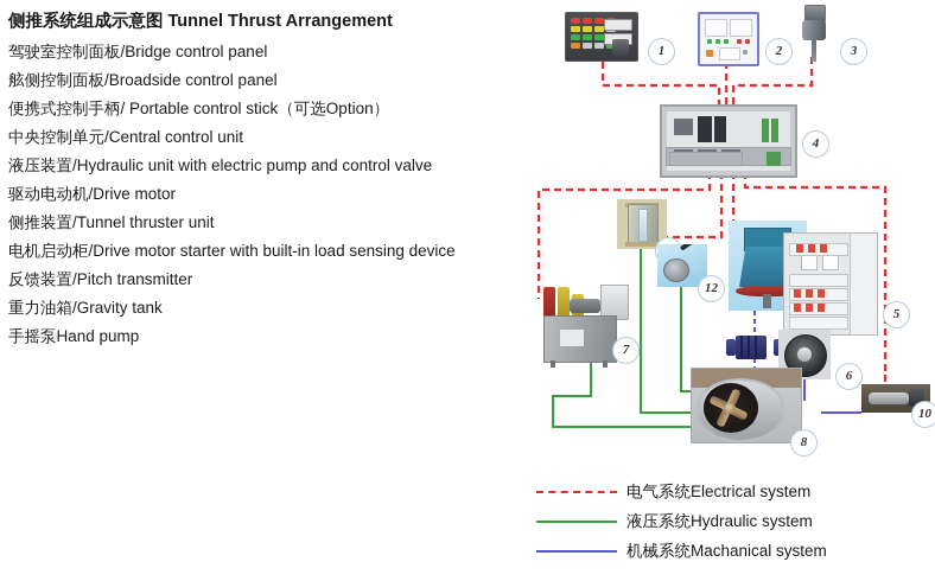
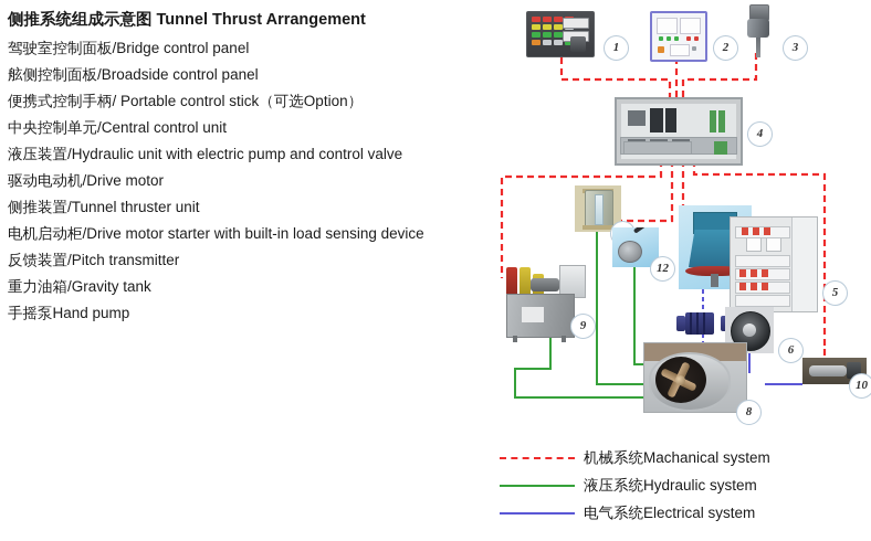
  侧推系统组成示意图 Tunnel Thrust Arrangement
  驾驶室控制面板/Bridge control panel
  舷侧控制面板/Broadside control panel
  便携式控制手柄/ Portable control stick（可选Option）
  中央控制单元/Central control unit
  液压装置/Hydraulic unit with electric pump and control valve
  驱动电动机/Drive motor
  侧推装置/Tunnel thruster unit
  电机启动柜/Drive motor starter with built-in load sensing device
  反馈装置/Pitch transmitter
  重力油箱/Gravity tank
  手摇泵Hand pump
  1
  2
  3
  4
  12
  5
- 7
+ 9
  6
  8
  10
- 电气系统Electrical system
+ 机械系统Machanical system
  液压系统Hydraulic system
- 机械系统Machanical system
+ 电气系统Electrical system
